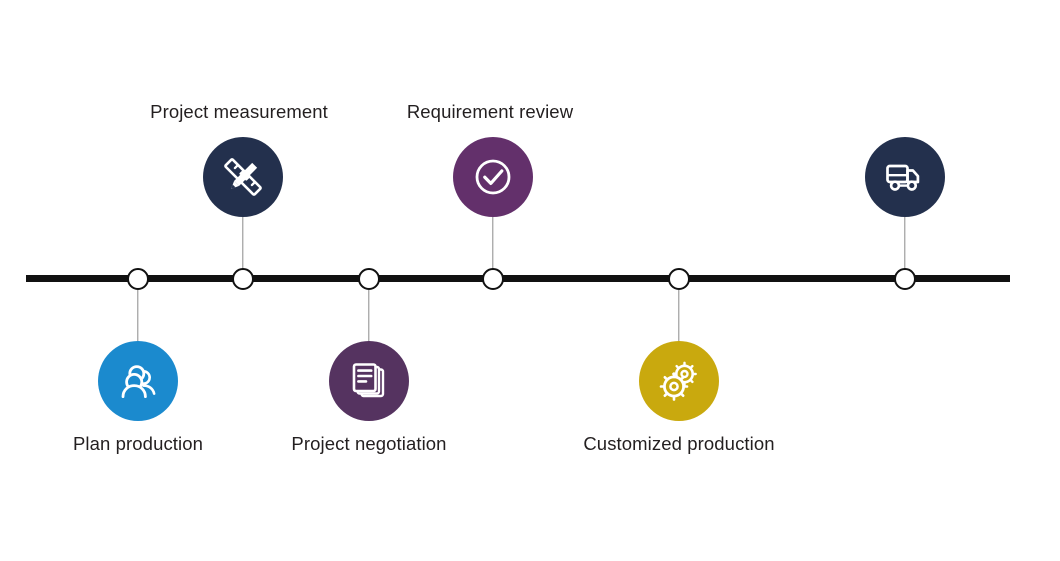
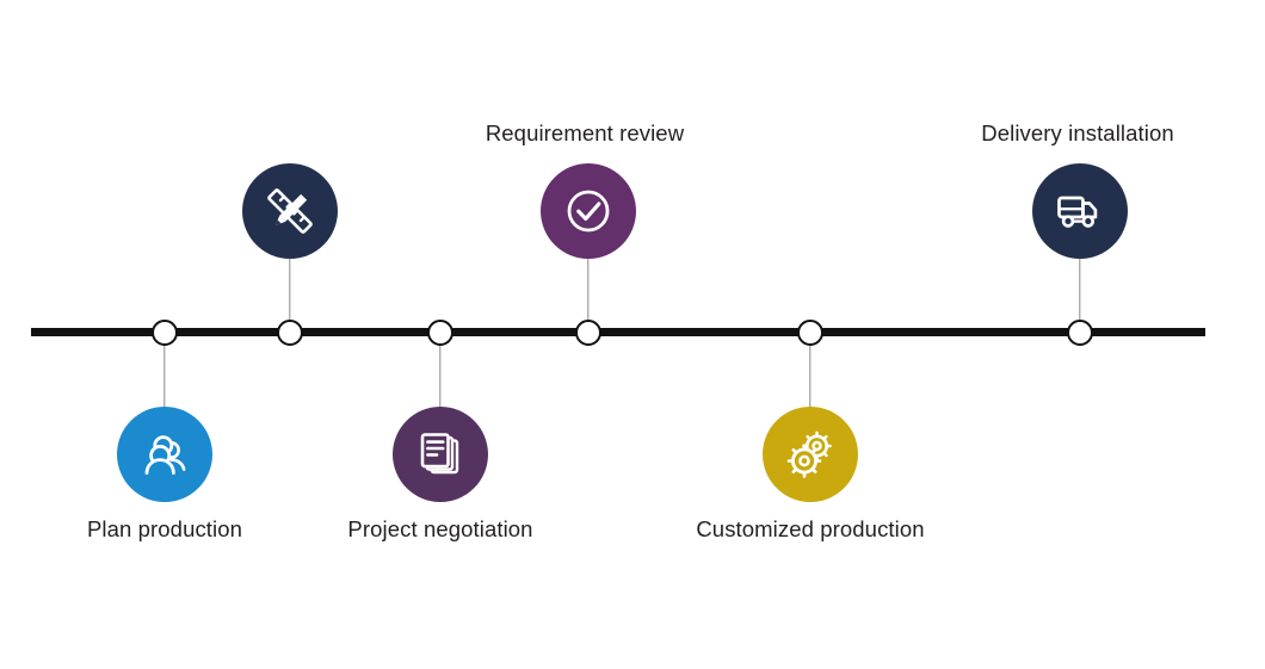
  Plan production
- Project measurement
  Project negotiation
  Requirement review
  Customized production
+ Delivery installation
